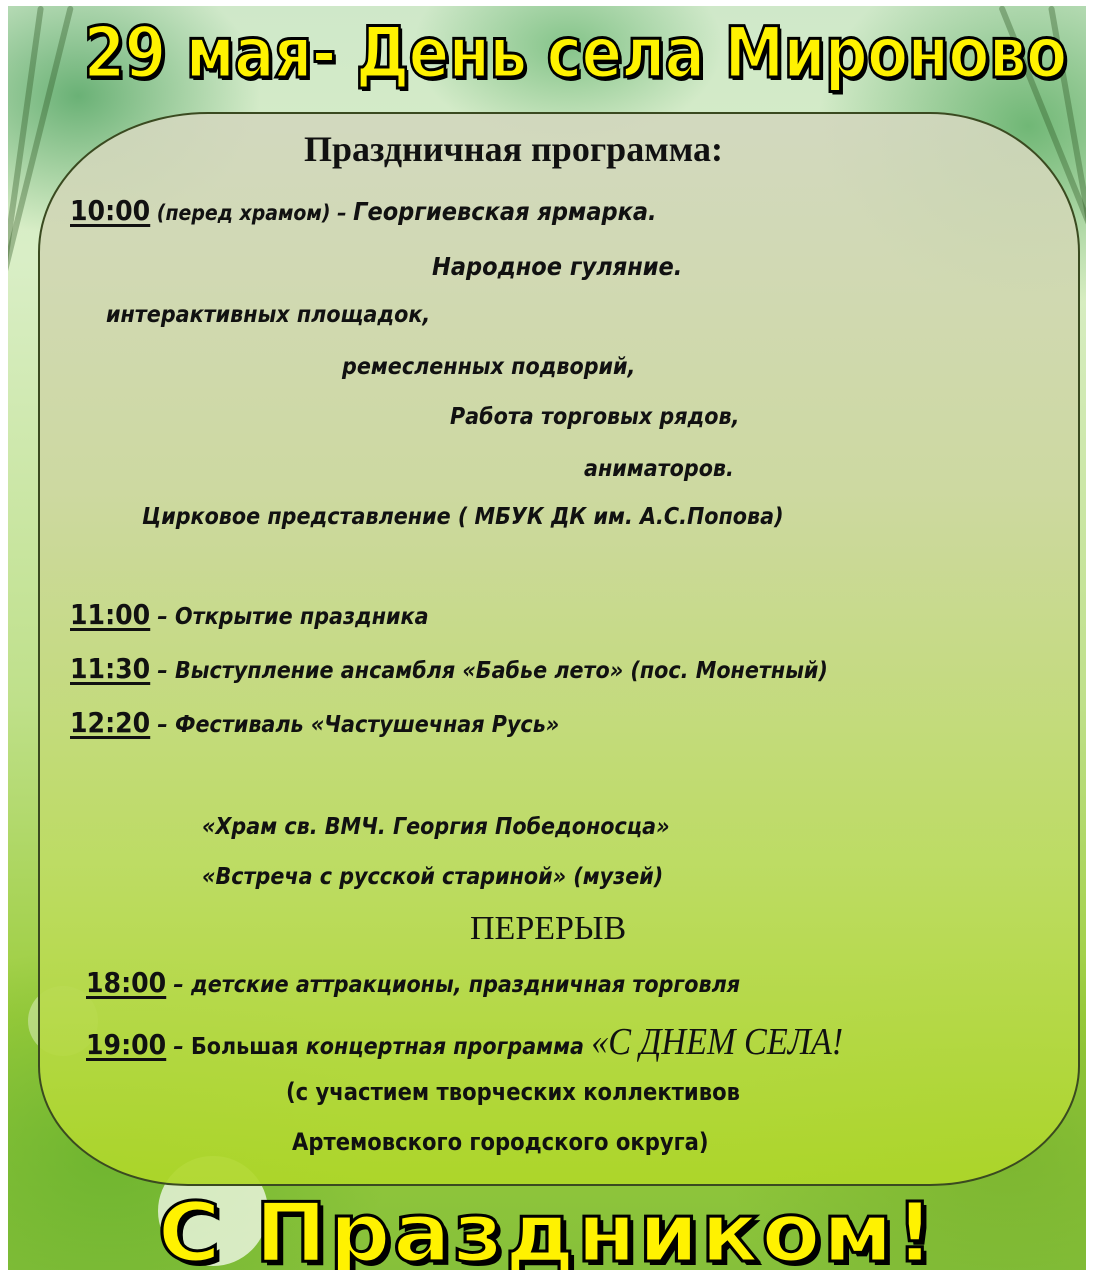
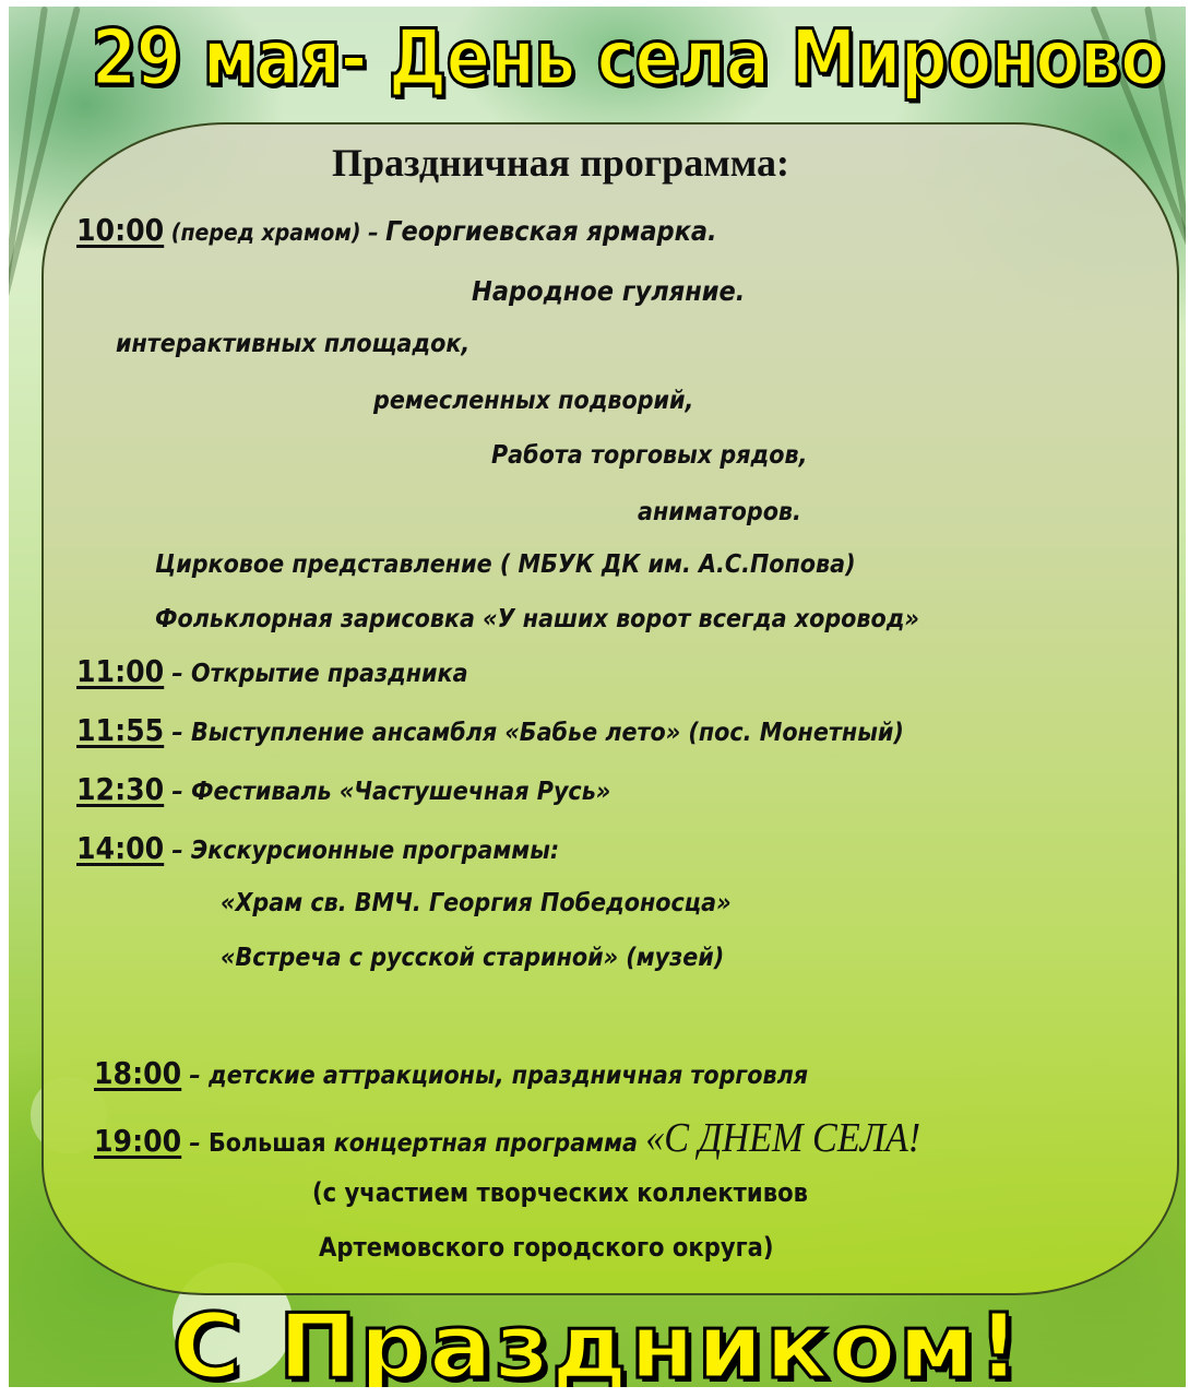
  29 мая- День села Мироново
  Праздничная программа:
  10:00 (перед храмом) – Георгиевская ярмарка.
  Народное гуляние.
  интерактивных площадок,
  ремесленных подворий,
  Работа торговых рядов,
  аниматоров.
  Цирковое представление ( МБУК ДК им. А.С.Попова)
+ Фольклорная зарисовка «У наших ворот всегда хоровод»
  11:00 – Открытие праздника
- 11:30 – Выступление ансамбля «Бабье лето» (пос. Монетный)
+ 11:55 – Выступление ансамбля «Бабье лето» (пос. Монетный)
- 12:20 – Фестиваль «Частушечная Русь»
+ 12:30 – Фестиваль «Частушечная Русь»
+ 14:00 – Экскурсионные программы:
  «Храм св. ВМЧ. Георгия Победоносца»
  «Встреча с русской стариной» (музей)
- ПЕРЕРЫВ
  18:00 – детские аттракционы, праздничная торговля
  19:00 – Большая концертная программа «С ДНЕМ СЕЛА!
  (с участием творческих коллективов
  Артемовского городского округа)
  С Праздником!
